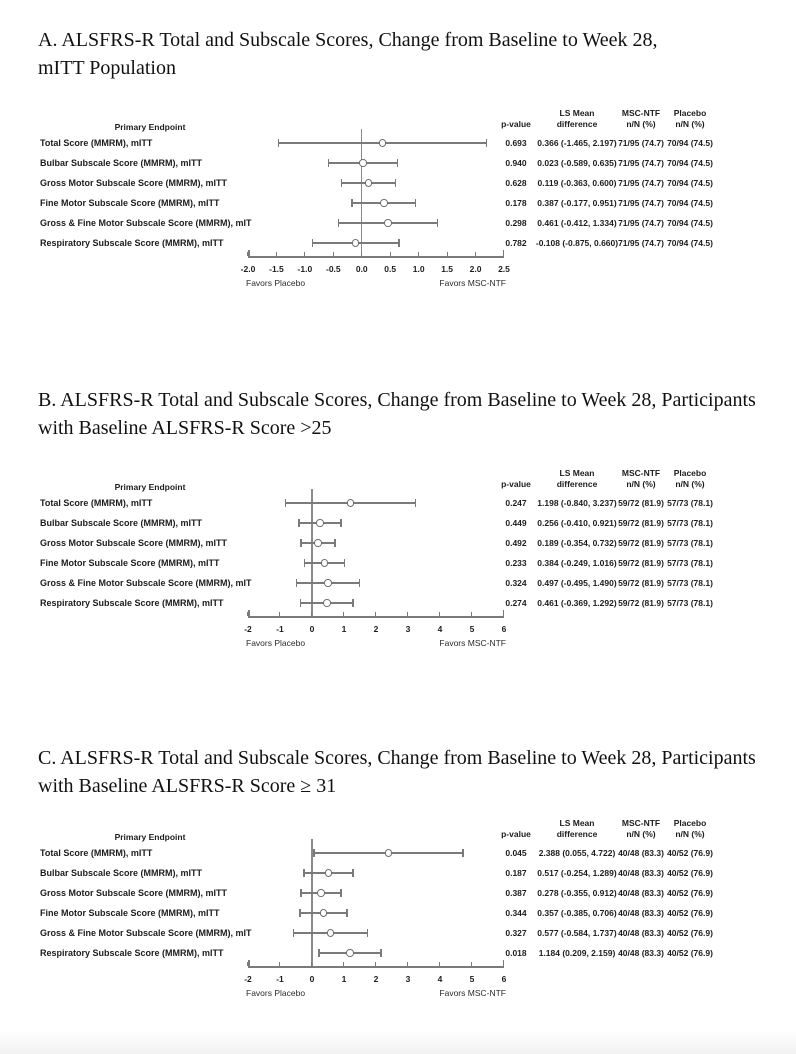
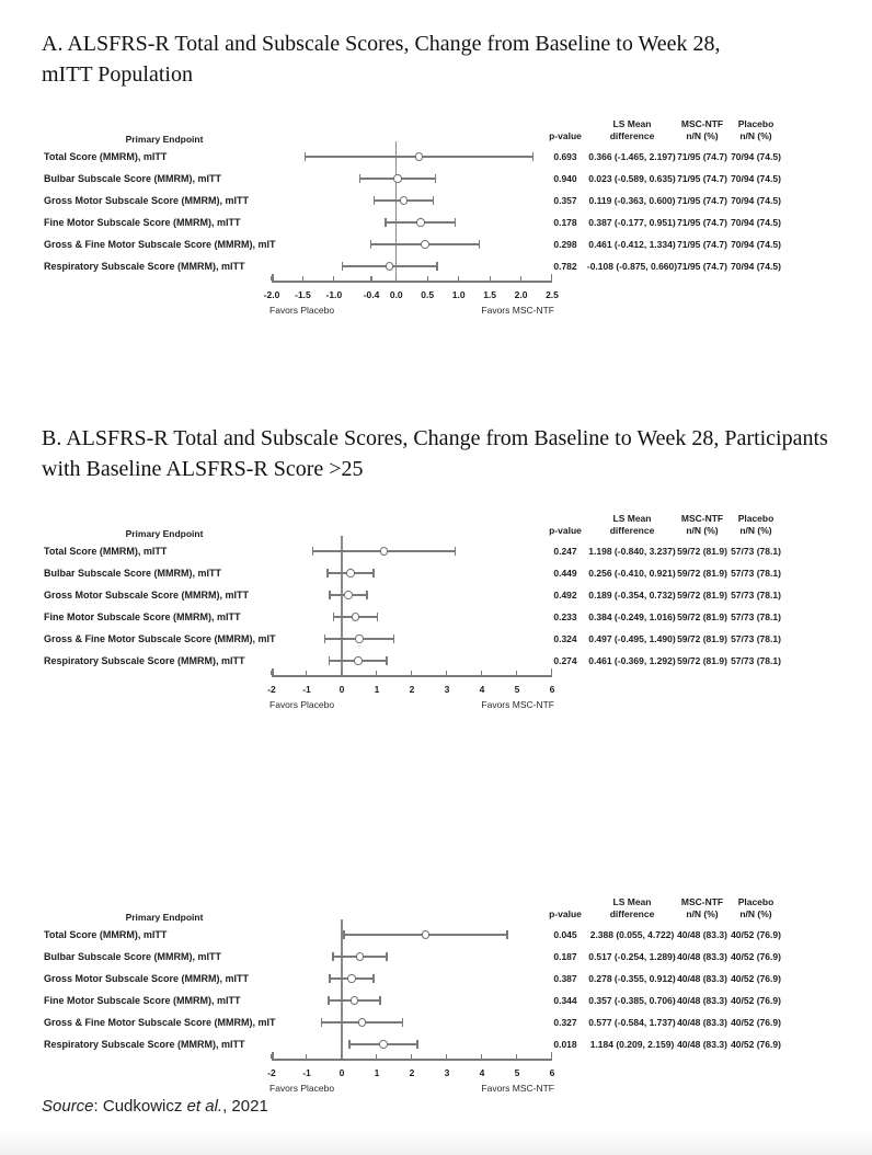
  A. ALSFRS-R Total and Subscale Scores, Change from Baseline to Week 28,
  mITT Population
  Primary Endpoint
  p-value
  LS Mean
  difference
  MSC-NTF
  n/N (%)
  Placebo
  n/N (%)
  Total Score (MMRM), mITT
  0.693
  0.366 (-1.465, 2.197)
  71/95 (74.7)
  70/94 (74.5)
  Bulbar Subscale Score (MMRM), mITT
  0.940
  0.023 (-0.589, 0.635)
  71/95 (74.7)
  70/94 (74.5)
  Gross Motor Subscale Score (MMRM), mITT
- 0.628
+ 0.357
  0.119 (-0.363, 0.600)
  71/95 (74.7)
  70/94 (74.5)
  Fine Motor Subscale Score (MMRM), mITT
  0.178
  0.387 (-0.177, 0.951)
  71/95 (74.7)
  70/94 (74.5)
  Gross & Fine Motor Subscale Score (MMRM), mIT
  0.298
  0.461 (-0.412, 1.334)
  71/95 (74.7)
  70/94 (74.5)
  Respiratory Subscale Score (MMRM), mITT
  0.782
  -0.108 (-0.875, 0.660)
  71/95 (74.7)
  70/94 (74.5)
  -2.0
  -1.5
  -1.0
- -0.5
+ -0.4
  0.0
  0.5
  1.0
  1.5
  2.0
  2.5
  Favors Placebo
  Favors MSC-NTF
  B. ALSFRS-R Total and Subscale Scores, Change from Baseline to Week 28, Participants
  with Baseline ALSFRS-R Score >25
  Primary Endpoint
  p-value
  LS Mean
  difference
  MSC-NTF
  n/N (%)
  Placebo
  n/N (%)
  Total Score (MMRM), mITT
  0.247
  1.198 (-0.840, 3.237)
  59/72 (81.9)
  57/73 (78.1)
  Bulbar Subscale Score (MMRM), mITT
  0.449
  0.256 (-0.410, 0.921)
  59/72 (81.9)
  57/73 (78.1)
  Gross Motor Subscale Score (MMRM), mITT
  0.492
  0.189 (-0.354, 0.732)
  59/72 (81.9)
  57/73 (78.1)
  Fine Motor Subscale Score (MMRM), mITT
  0.233
  0.384 (-0.249, 1.016)
  59/72 (81.9)
  57/73 (78.1)
  Gross & Fine Motor Subscale Score (MMRM), mIT
  0.324
  0.497 (-0.495, 1.490)
  59/72 (81.9)
  57/73 (78.1)
  Respiratory Subscale Score (MMRM), mITT
  0.274
  0.461 (-0.369, 1.292)
  59/72 (81.9)
  57/73 (78.1)
  -2
  -1
  0
  1
  2
  3
  4
  5
  6
  Favors Placebo
  Favors MSC-NTF
- C. ALSFRS-R Total and Subscale Scores, Change from Baseline to Week 28, Participants
- with Baseline ALSFRS-R Score ≥ 31
  Primary Endpoint
  p-value
  LS Mean
  difference
  MSC-NTF
  n/N (%)
  Placebo
  n/N (%)
  Total Score (MMRM), mITT
  0.045
  2.388 (0.055, 4.722)
  40/48 (83.3)
  40/52 (76.9)
  Bulbar Subscale Score (MMRM), mITT
  0.187
  0.517 (-0.254, 1.289)
  40/48 (83.3)
  40/52 (76.9)
  Gross Motor Subscale Score (MMRM), mITT
  0.387
  0.278 (-0.355, 0.912)
  40/48 (83.3)
  40/52 (76.9)
  Fine Motor Subscale Score (MMRM), mITT
  0.344
  0.357 (-0.385, 0.706)
  40/48 (83.3)
  40/52 (76.9)
  Gross & Fine Motor Subscale Score (MMRM), mIT
  0.327
  0.577 (-0.584, 1.737)
  40/48 (83.3)
  40/52 (76.9)
  Respiratory Subscale Score (MMRM), mITT
  0.018
  1.184 (0.209, 2.159)
  40/48 (83.3)
  40/52 (76.9)
  -2
  -1
  0
  1
  2
  3
  4
  5
  6
  Favors Placebo
  Favors MSC-NTF
+ Source: Cudkowicz et al., 2021
